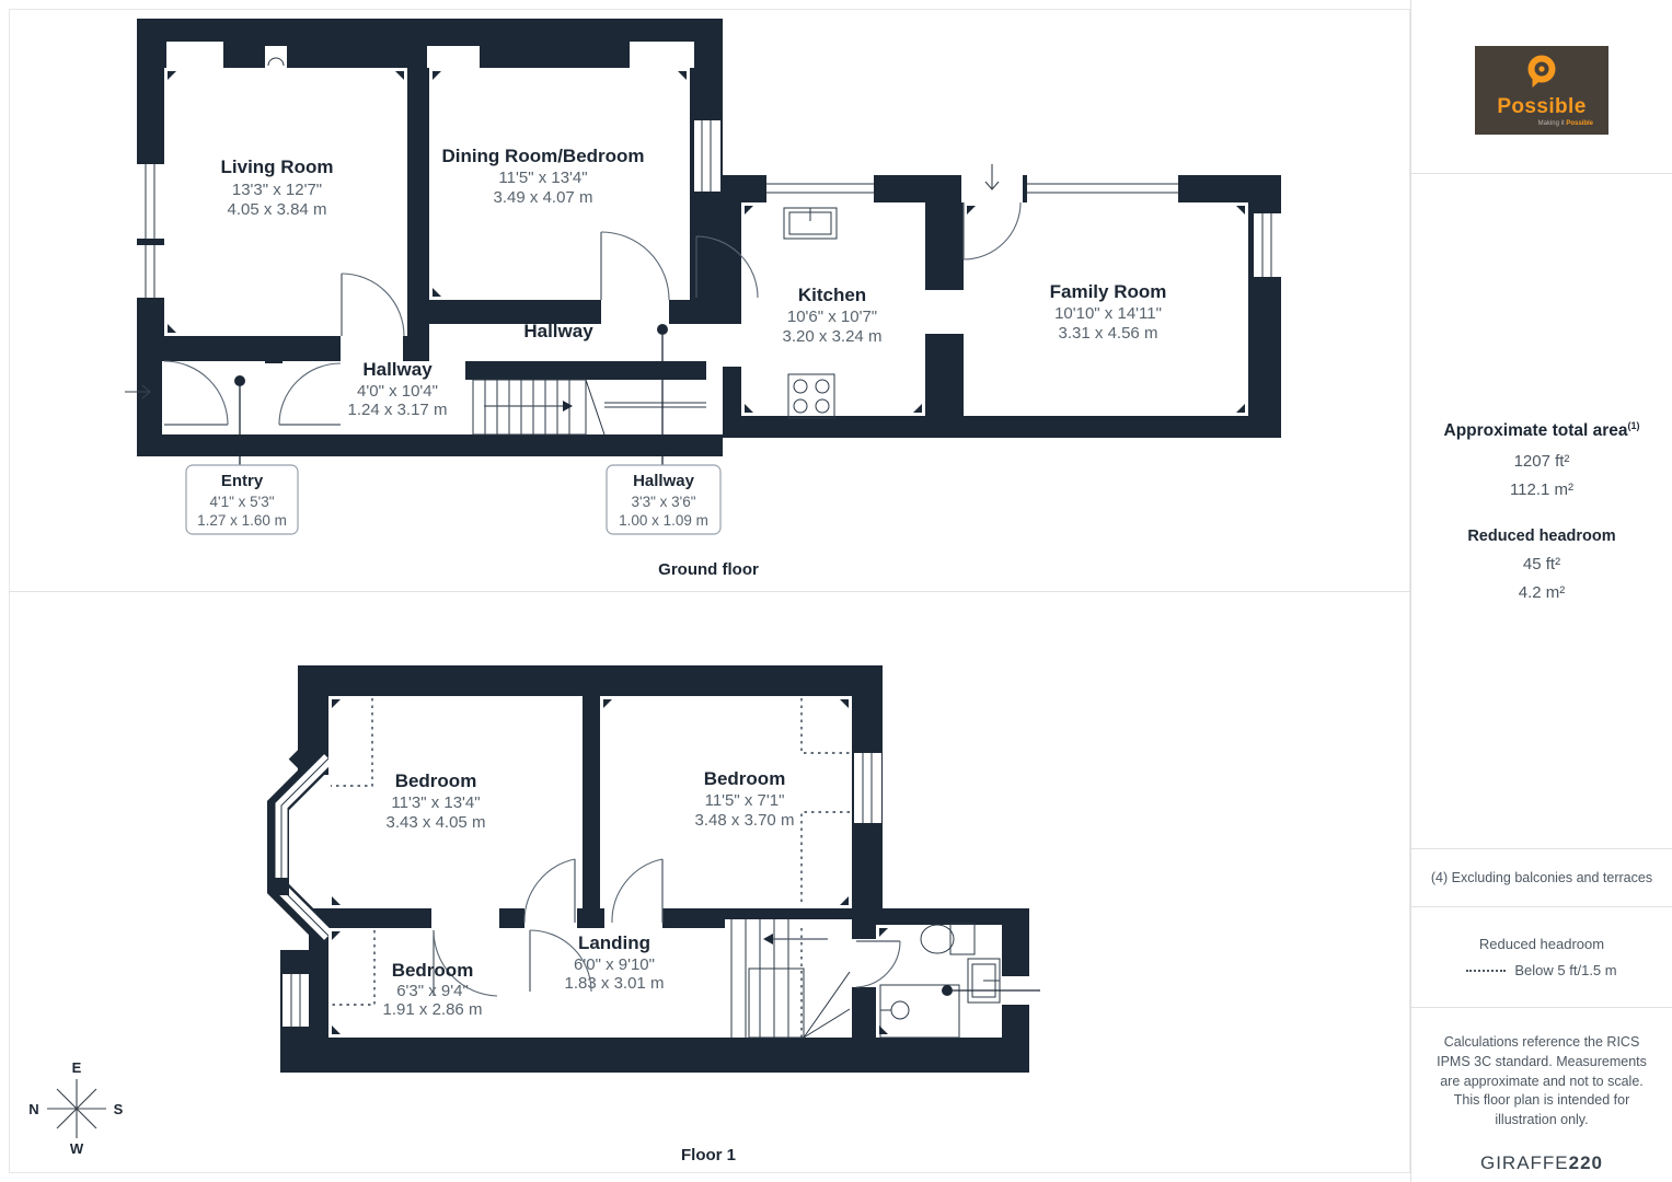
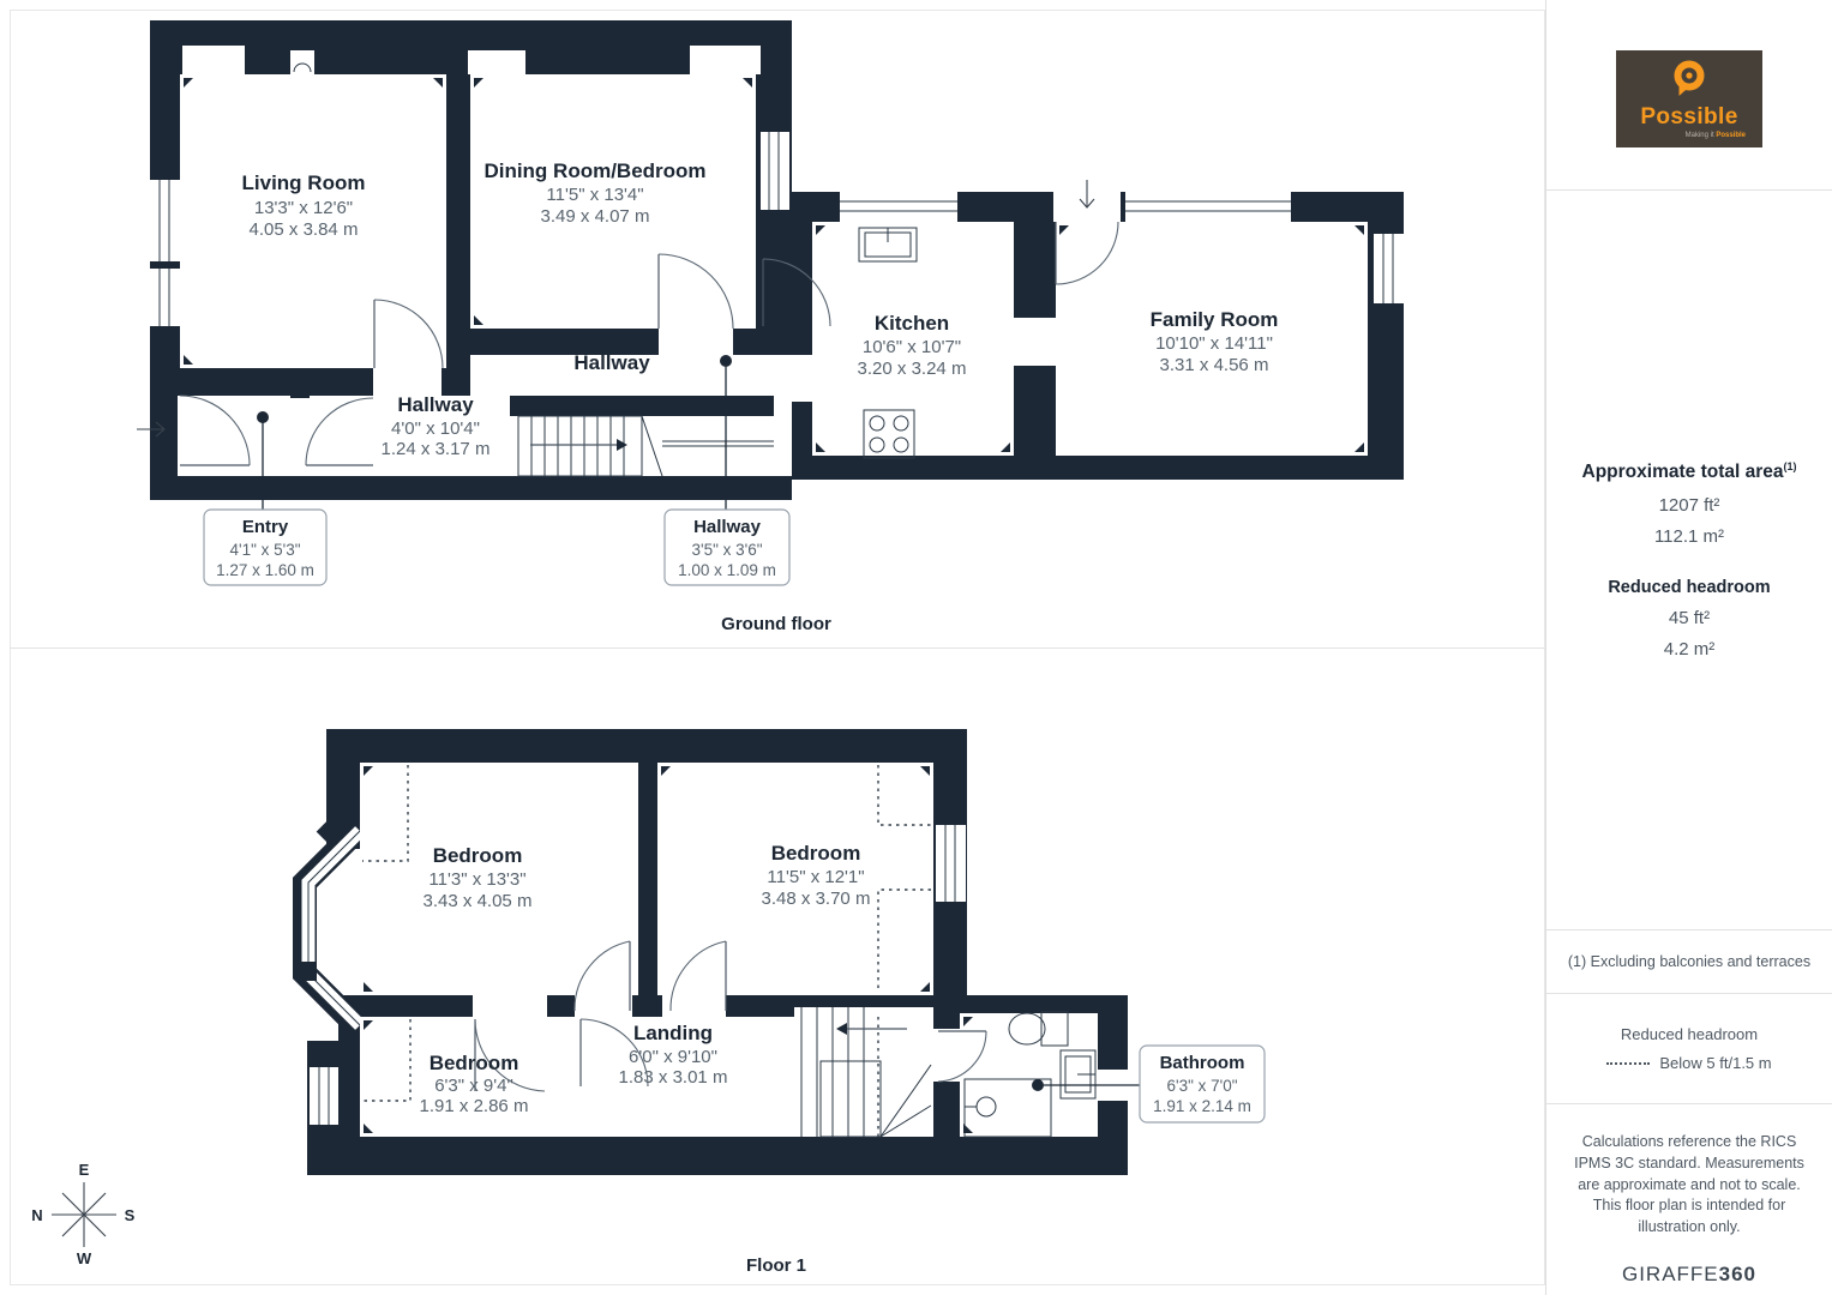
  Living Room
- 13'3" x 12'7"
+ 13'3" x 12'6"
  4.05 x 3.84 m
  Dining Room/Bedroom
  11'5" x 13'4"
  3.49 x 4.07 m
  Kitchen
  10'6" x 10'7"
  3.20 x 3.24 m
  Family Room
  10'10" x 14'11"
  3.31 x 4.56 m
  Hallway
  Hallway
  4'0" x 10'4"
  1.24 x 3.17 m
  Entry
  4'1" x 5'3"
  1.27 x 1.60 m
  Hallway
- 3'3" x 3'6"
+ 3'5" x 3'6"
  1.00 x 1.09 m
  Ground floor
  Bedroom
- 11'3" x 13'4"
+ 11'3" x 13'3"
  3.43 x 4.05 m
  Bedroom
- 11'5" x 7'1"
+ 11'5" x 12'1"
  3.48 x 3.70 m
  Bedroom
  6'3" x 9'4"
  1.91 x 2.86 m
  Landing
  6'0" x 9'10"
  1.83 x 3.01 m
+ Bathroom
+ 6'3" x 7'0"
+ 1.91 x 2.14 m
  E
  N
  S
  W
  Floor 1
  Possible
  Approximate total area(1)
  1207 ft²
  112.1 m²
  Reduced headroom
  45 ft²
  4.2 m²
- (4) Excluding balconies and terraces
+ (1) Excluding balconies and terraces
  Reduced headroom
  Below 5 ft/1.5 m
  Calculations reference the RICS IPMS 3C standard. Measurements are approximate and not to scale. This floor plan is intended for illustration only.
- GIRAFFE220
+ GIRAFFE360
